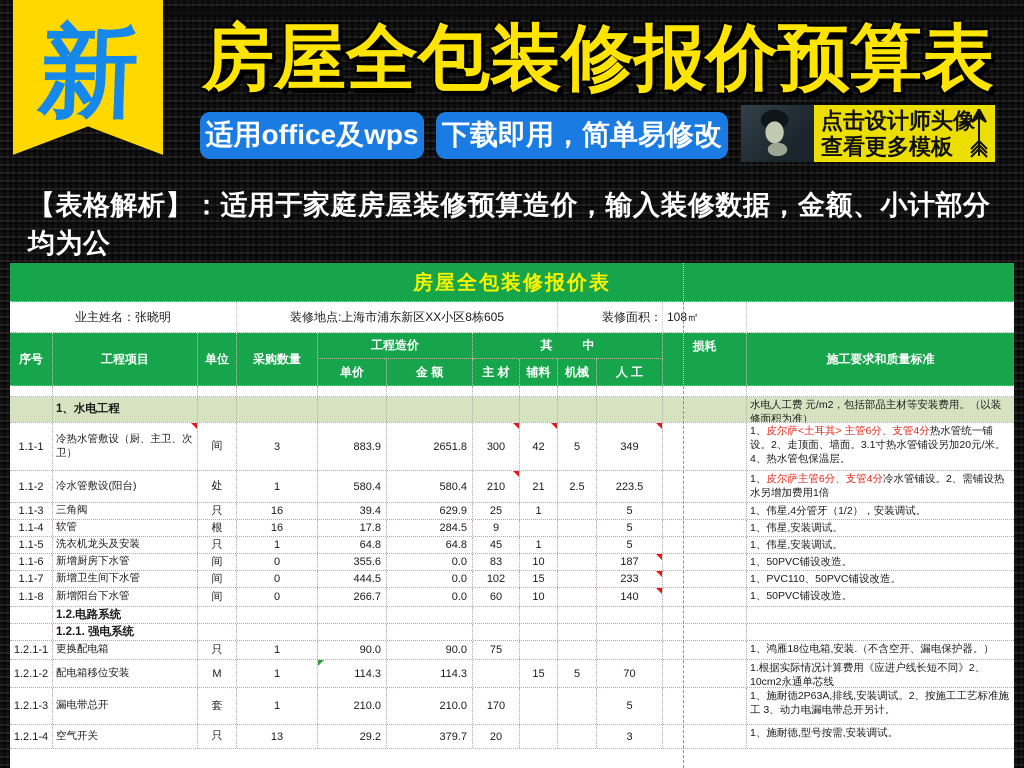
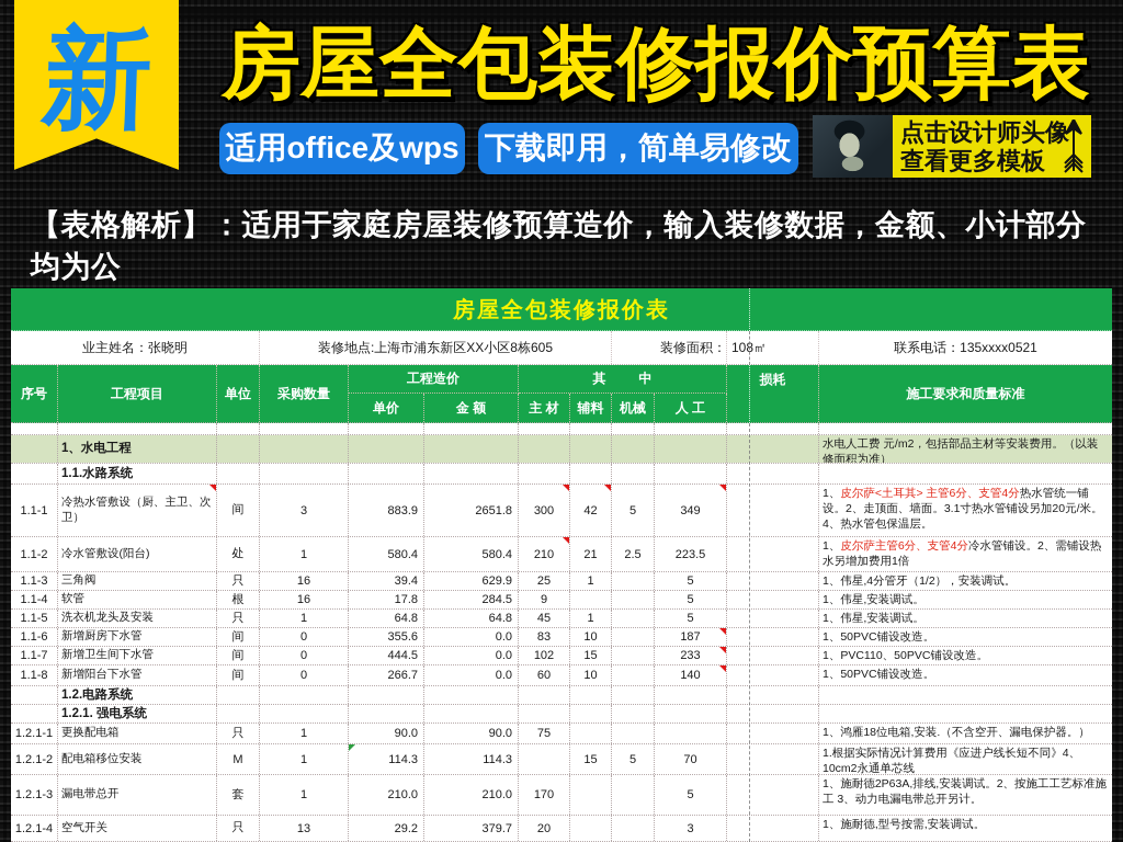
  房屋全包装修报价预算表
  适用office及wps
  下载即用，简单易修改
  点击设计师头像
  查看更多模板
  【表格解析】：适用于家庭房屋装修预算造价，输入装修数据，金额、小计部分均为公
  房屋全包装修报价表
  业主姓名：张晓明
  装修地点:上海市浦东新区XX小区8栋605
  装修面积：
  108㎡
+ 联系电话：135xxxx0521
  序号
  工程项目
  单位
  采购数量
  工程造价
  单价
  金 额
  其中
  主 材
  辅料
  机械
  人 工
  损耗
  施工要求和质量标准
  1、水电工程
  水电人工费 元/m2，包括部品主材等安装费用。（以装修面积为准）
+ 1.1.水路系统
  1.1-1
  冷热水管敷设（厨、主卫、次卫）
  间
  3
  883.9
  2651.8
  300
  42
  5
  349
  1、皮尔萨<土耳其> 主管6分、支管4分热水管统一铺设。2、走顶面、墙面。3.1寸热水管铺设另加20元/米。4、热水管包保温层。
  1.1-2
  冷水管敷设(阳台)
  处
  1
  580.4
  580.4
  210
  21
  2.5
  223.5
  1、皮尔萨主管6分、支管4分冷水管铺设。2、需铺设热水另增加费用1倍
  1.1-3
  三角阀
  只
  16
  39.4
  629.9
  25
  1
  5
  1、伟星,4分管牙（1/2），安装调试。
  1.1-4
  软管
  根
  16
  17.8
  284.5
  9
  5
  1、伟星,安装调试。
  1.1-5
  洗衣机龙头及安装
  只
  1
  64.8
  64.8
  45
  1
  5
  1、伟星,安装调试。
  1.1-6
  新增厨房下水管
  间
  0
  355.6
  0.0
  83
  10
  187
  1、50PVC铺设改造。
  1.1-7
  新增卫生间下水管
  间
  0
  444.5
  0.0
  102
  15
  233
  1、PVC110、50PVC铺设改造。
  1.1-8
  新增阳台下水管
  间
  0
  266.7
  0.0
  60
  10
  140
  1、50PVC铺设改造。
  1.2.电路系统
  1.2.1. 强电系统
  1.2.1-1
  更换配电箱
  只
  1
  90.0
  90.0
  75
  1、鸿雁18位电箱,安装.（不含空开、漏电保护器。）
  1.2.1-2
  配电箱移位安装
  M
  1
  114.3
  114.3
  15
  5
  70
- 1.根据实际情况计算费用《应进户线长短不同》2、10cm2永通单芯线
+ 1.根据实际情况计算费用《应进户线长短不同》4、10cm2永通单芯线
  1.2.1-3
  漏电带总开
  套
  1
  210.0
  210.0
  170
  5
  1、施耐德2P63A,排线,安装调试。2、按施工工艺标准施工 3、动力电漏电带总开另计。
  1.2.1-4
  空气开关
  只
  13
  29.2
  379.7
  20
  3
  1、施耐德,型号按需,安装调试。
